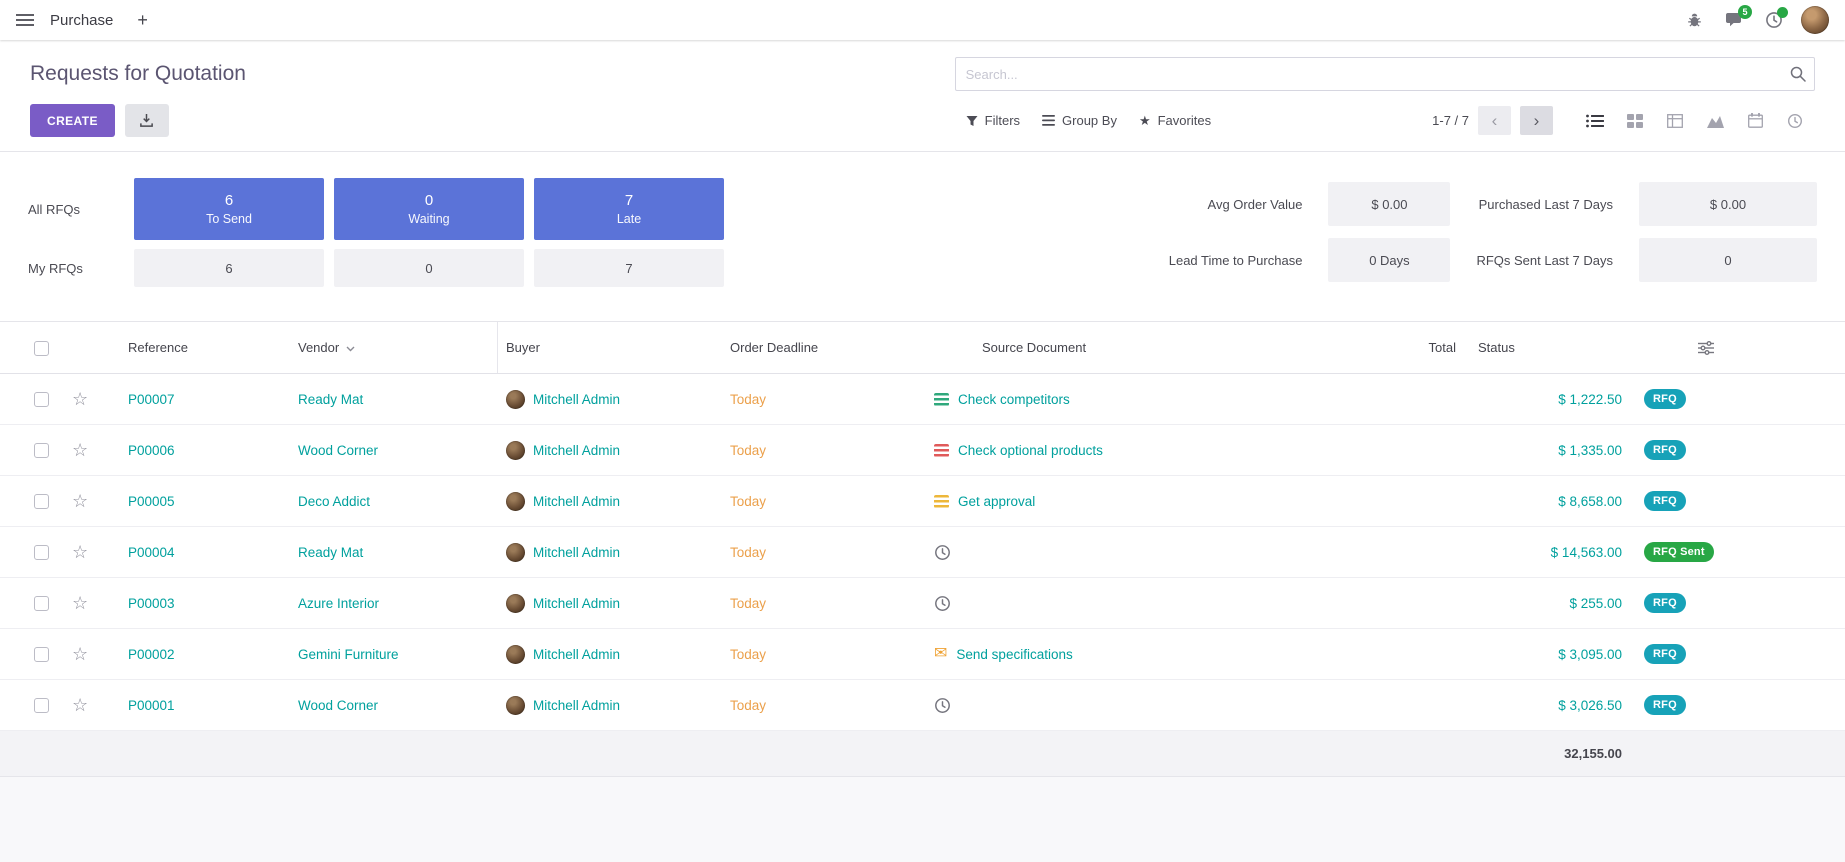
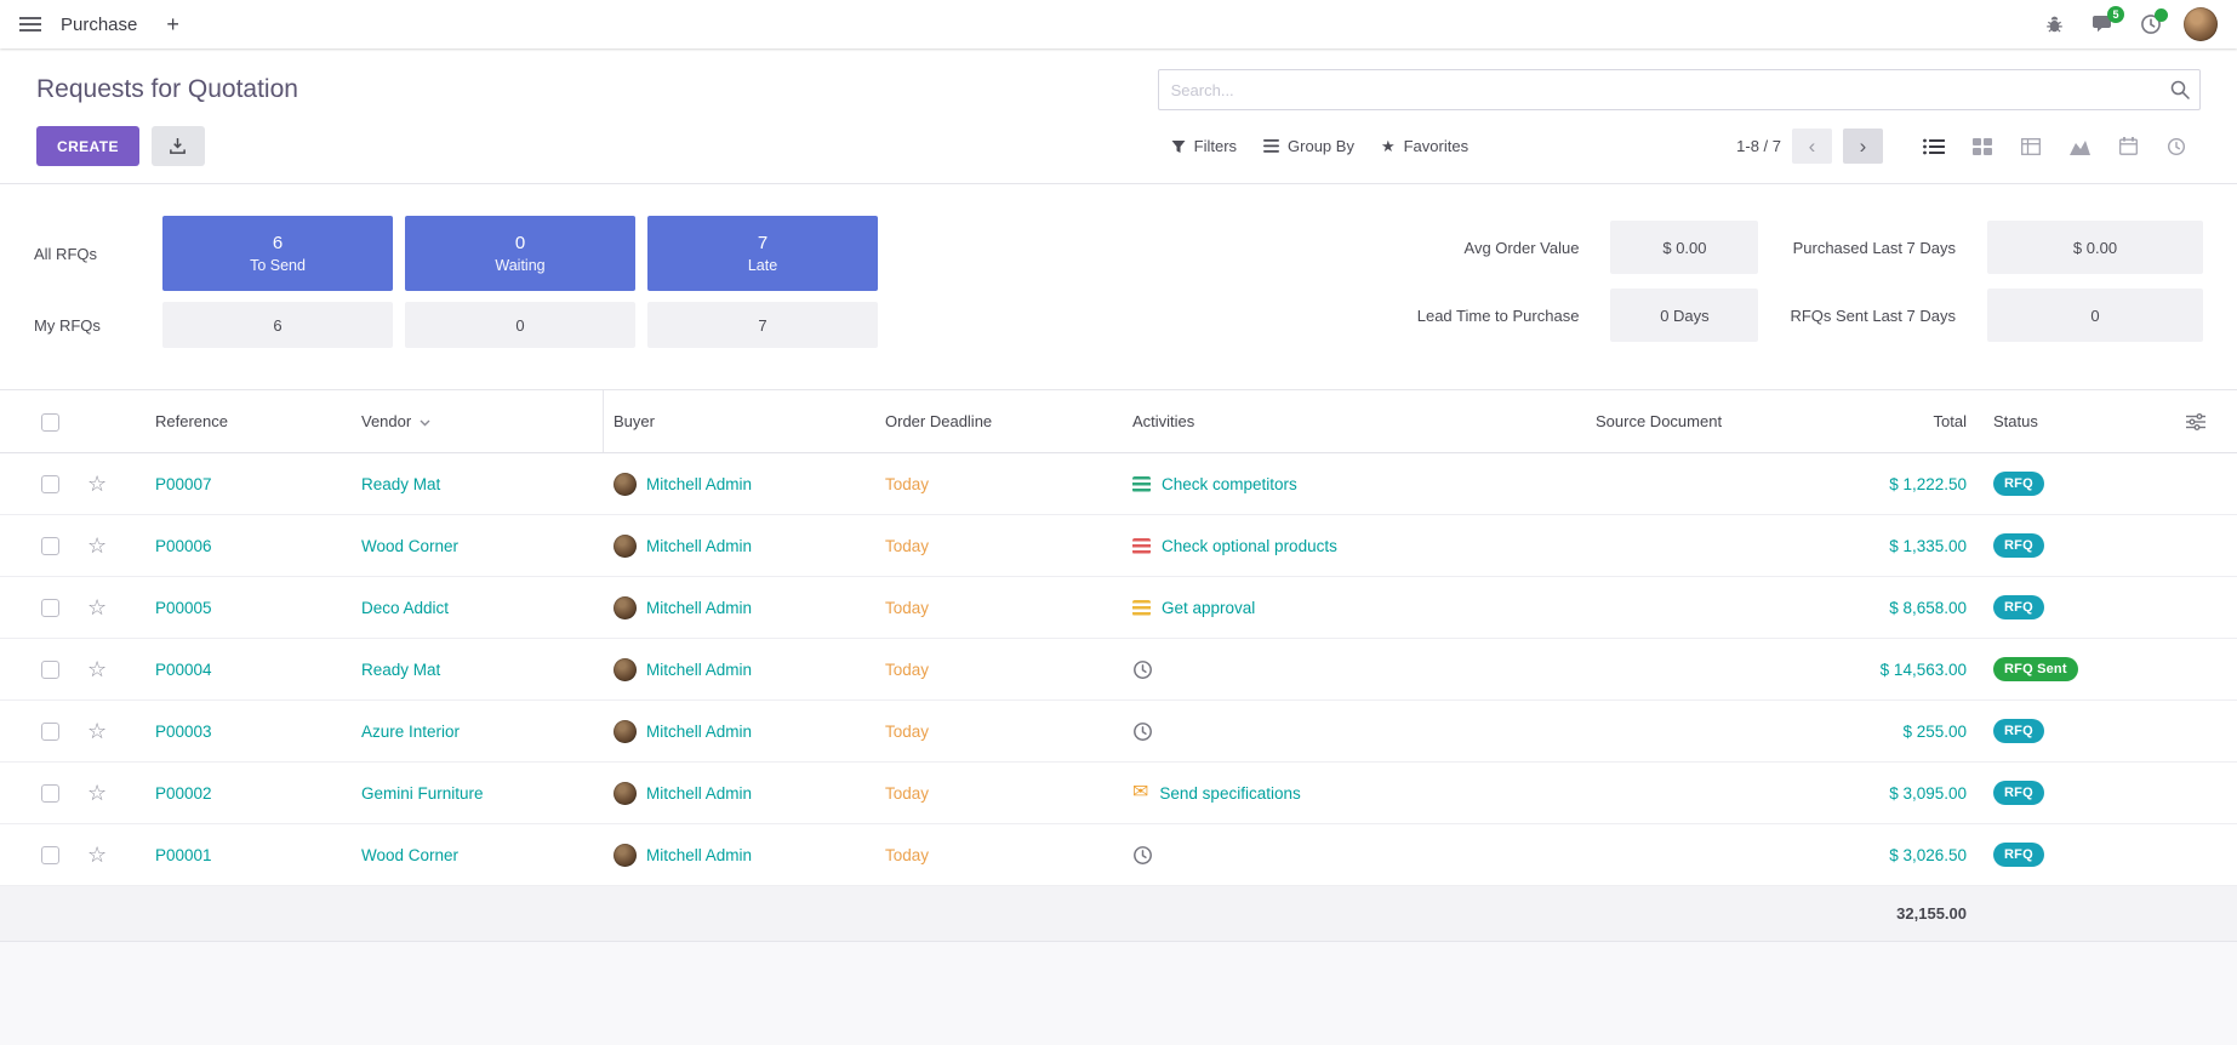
  Purchase
  +
  5
  Requests for Quotation
  Search...
  CREATE
  Filters
  Group By
  ★
  Favorites
- 1-7 / 7
+ 1-8 / 7
  ‹
  ›
  All RFQs
  6
  To Send
  0
  Waiting
  7
  Late
  My RFQs
  6
  0
  7
  Avg Order Value
  $ 0.00
  Purchased Last 7 Days
  $ 0.00
  Lead Time to Purchase
  0 Days
  RFQs Sent Last 7 Days
  0
  Reference
  Vendor
  Buyer
  Order Deadline
+ Activities
  Source Document
  Total
  Status
  ☆
  P00007
  Ready Mat
  Mitchell Admin
  Today
  Check competitors
  $ 1,222.50
  RFQ
  ☆
  P00006
  Wood Corner
  Mitchell Admin
  Today
  Check optional products
  $ 1,335.00
  RFQ
  ☆
  P00005
  Deco Addict
  Mitchell Admin
  Today
  Get approval
  $ 8,658.00
  RFQ
  ☆
  P00004
  Ready Mat
  Mitchell Admin
  Today
  $ 14,563.00
  RFQ Sent
  ☆
  P00003
  Azure Interior
  Mitchell Admin
  Today
  $ 255.00
  RFQ
  ☆
  P00002
  Gemini Furniture
  Mitchell Admin
  Today
  ✉
  Send specifications
  $ 3,095.00
  RFQ
  ☆
  P00001
  Wood Corner
  Mitchell Admin
  Today
  $ 3,026.50
  RFQ
  32,155.00
